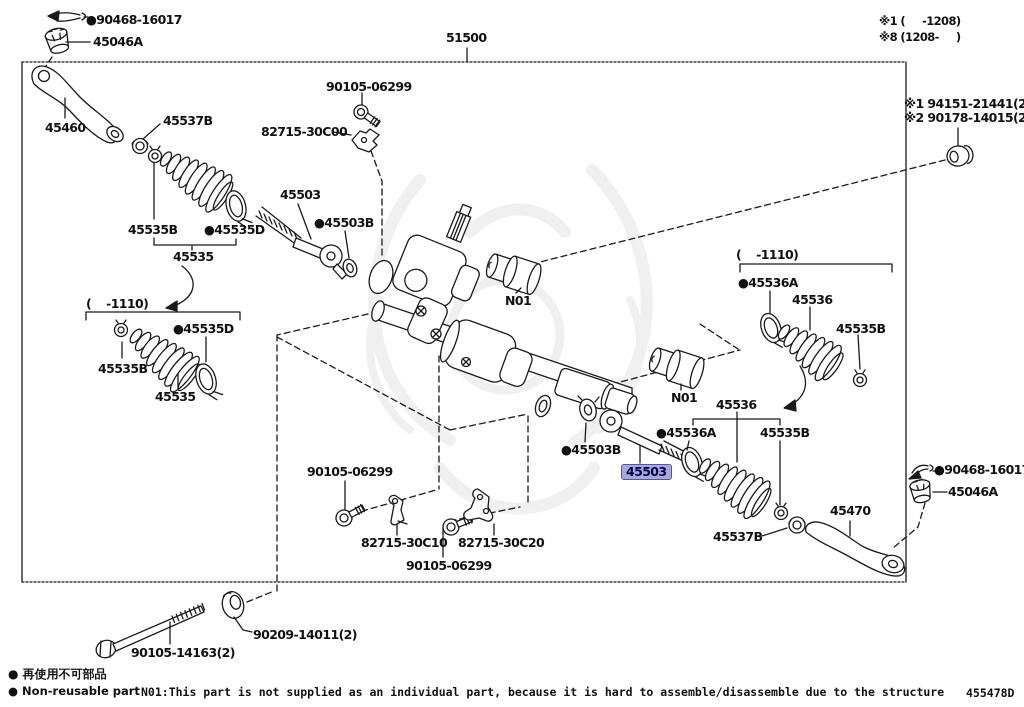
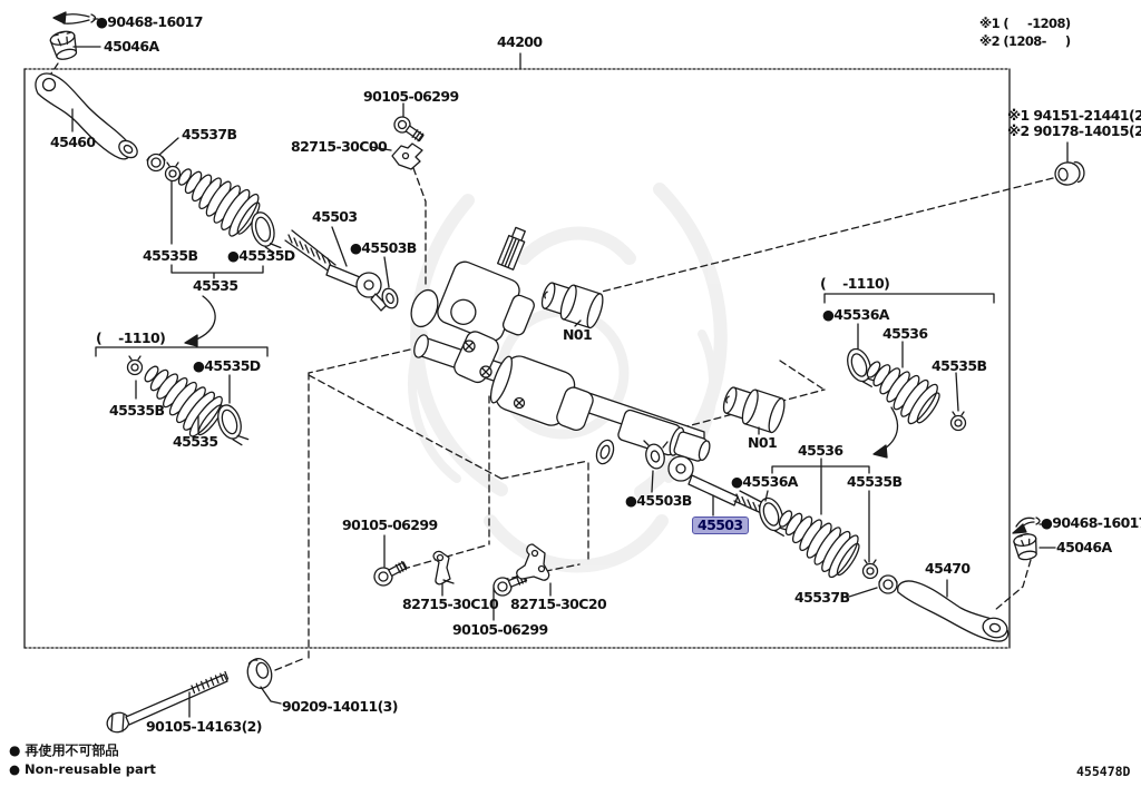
  ●90468-16017
  45046A
- 51500
+ 44200
  ※1 ( -1208)
- ※8 (1208- )
+ ※2 (1208- )
  90105-06299
  45460
  45537B
  82715-30C00
  ※1 94151-21441(2
  ※2 90178-14015(2
  45535B
  ●45535D
  45535
  45503
  ●45503B
  N01
  ( -1110)
  ●45535D
  45535B
  45535
  ( -1110)
  ●45536A
  45536
  45535B
  N01
  45536
  ●45536A
  45535B
  ●45503B
  45503
  90105-06299
  82715-30C10
  82715-30C20
  90105-06299
  45537B
  45470
  ●90468-1601
  45046A
- 90209-14011(2)
+ 90209-14011(3)
  90105-14163(2)
  ● 再使用不可部品
  ● Non-reusable part
- N01:This part is not supplied as an individual part, because it is hard to assemble/disassemble due to the structure
  455478D
